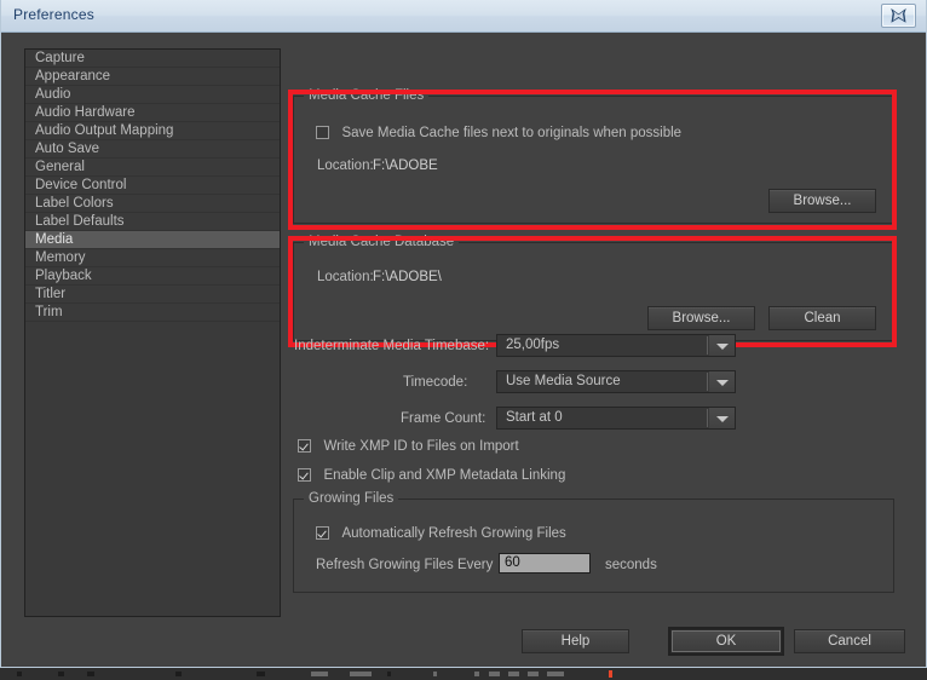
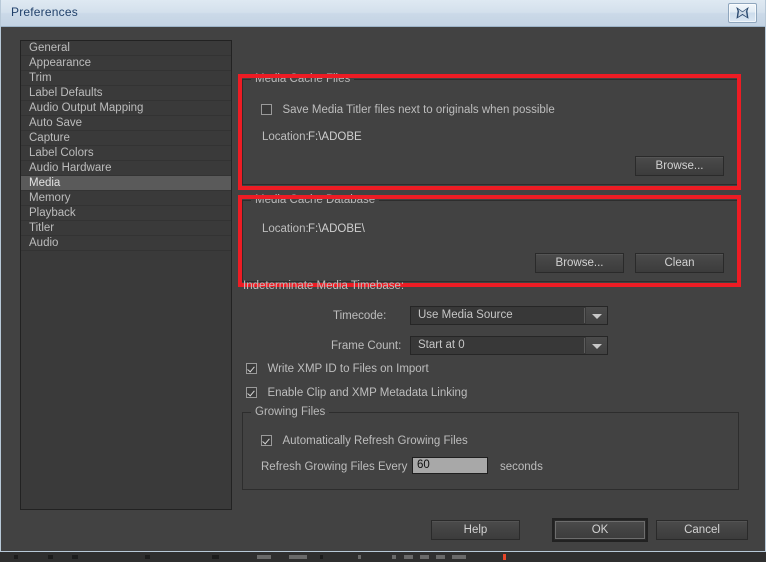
  Preferences
- Capture
+ General
  Appearance
- Audio
+ Trim
- Audio Hardware
+ Label Defaults
  Audio Output Mapping
  Auto Save
- General
+ Capture
- Device Control
  Label Colors
- Label Defaults
+ Audio Hardware
  Media
  Memory
  Playback
  Titler
- Trim
+ Audio
  Media Cache Files
- Save Media Cache files next to originals when possible
+ Save Media Titler files next to originals when possible
  Location:
  F:\ADOBE
  Browse...
  Media Cache Database
  Location:
  F:\ADOBE\
  Browse...
  Clean
  Indeterminate Media Timebase:
- 25,00fps
  Timecode:
  Use Media Source
  Frame Count:
  Start at 0
  Write XMP ID to Files on Import
  Enable Clip and XMP Metadata Linking
  Growing Files
  Automatically Refresh Growing Files
  Refresh Growing Files Every
  60
  seconds
  Help
  OK
  Cancel
